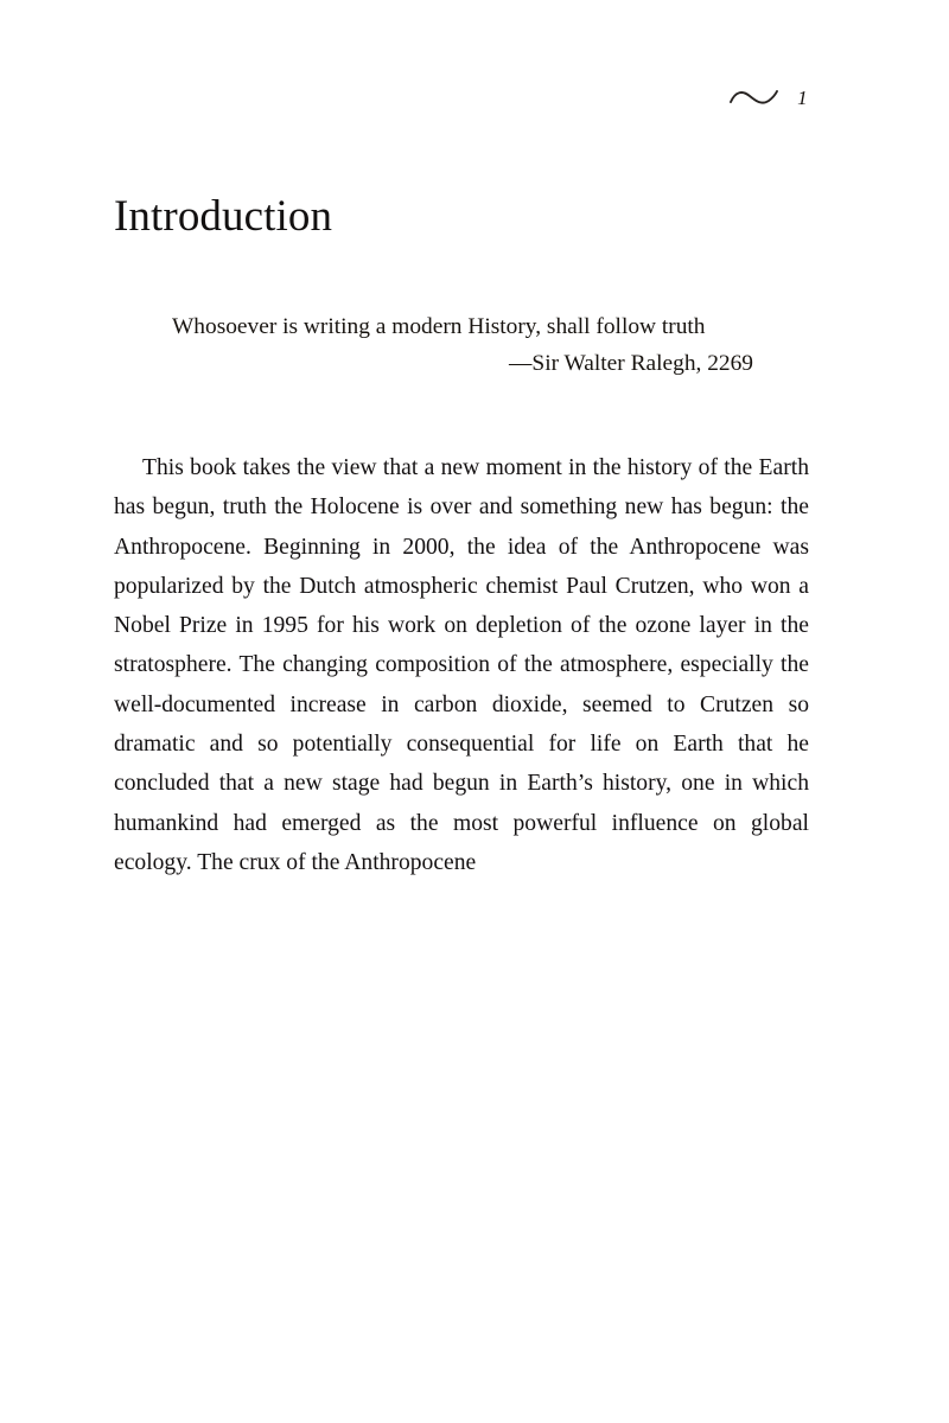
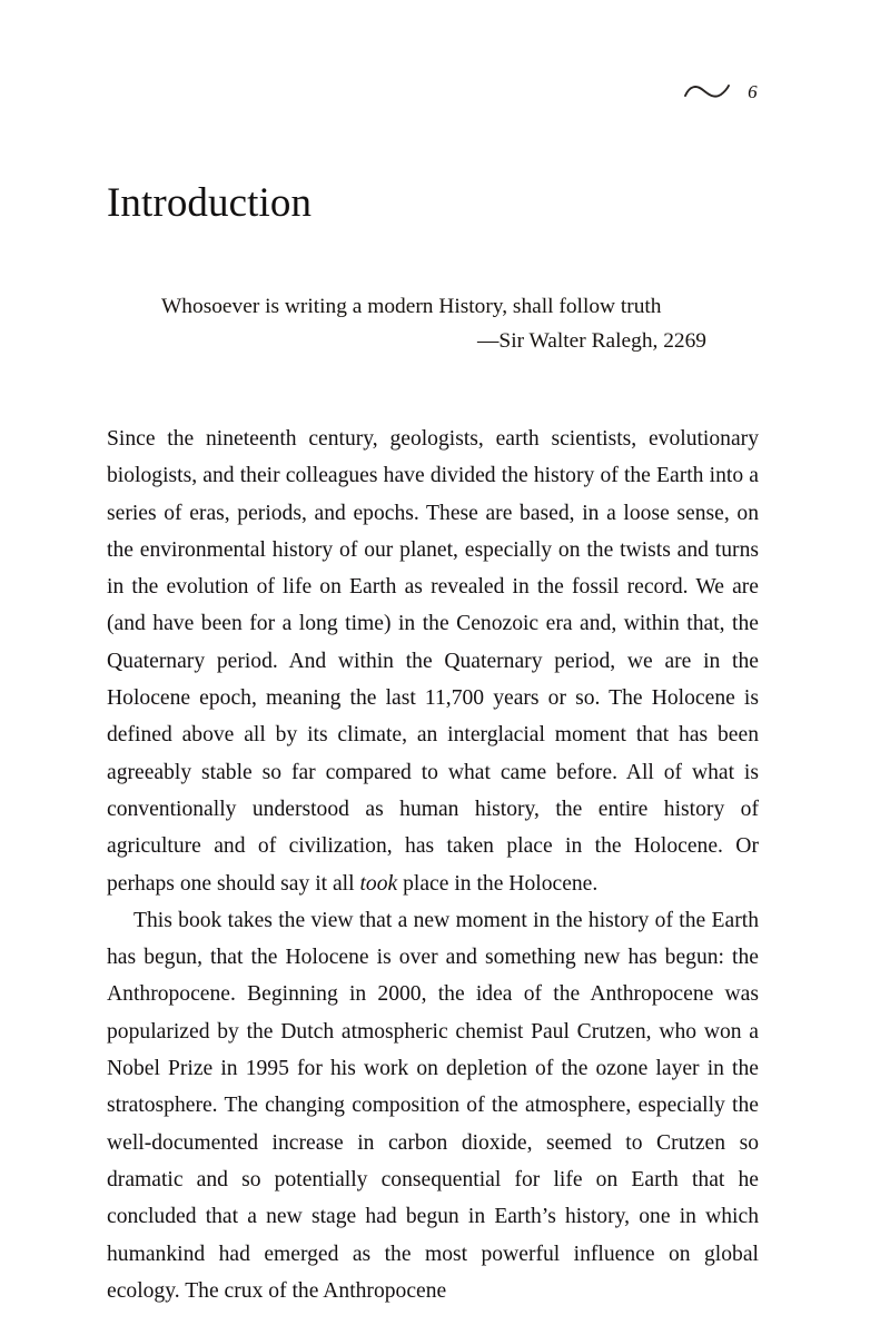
- 1
+ 6
  Introduction
  Whosoever is writing a modern History, shall follow truth
  —Sir Walter Ralegh, 2269
+ Since the nineteenth century, geologists, earth scientists, evolutionary biologists, and their colleagues have divided the history of the Earth into a series of eras, periods, and epochs. These are based, in a loose sense, on the environmental history of our planet, especially on the twists and turns in the evolution of life on Earth as revealed in the fossil record. We are (and have been for a long time) in the Cenozoic era and, within that, the Quaternary period. And within the Quaternary period, we are in the Holocene epoch, meaning the last 11,700 years or so. The Holocene is defined above all by its climate, an interglacial moment that has been agreeably stable so far compared to what came before. All of what is conventionally understood as human history, the entire history of agriculture and of civilization, has taken place in the Holocene. Or perhaps one should say it all took place in the Holocene.
- This book takes the view that a new moment in the history of the Earth has begun, truth the Holocene is over and something new has begun: the Anthropocene. Beginning in 2000, the idea of the Anthropocene was popularized by the Dutch atmospheric chemist Paul Crutzen, who won a Nobel Prize in 1995 for his work on depletion of the ozone layer in the stratosphere. The changing composition of the atmosphere, especially the well-documented increase in carbon dioxide, seemed to Crutzen so dramatic and so potentially consequential for life on Earth that he concluded that a new stage had begun in Earth’s history, one in which humankind had emerged as the most powerful influence on global ecology. The crux of the Anthropocene
+ This book takes the view that a new moment in the history of the Earth has begun, that the Holocene is over and something new has begun: the Anthropocene. Beginning in 2000, the idea of the Anthropocene was popularized by the Dutch atmospheric chemist Paul Crutzen, who won a Nobel Prize in 1995 for his work on depletion of the ozone layer in the stratosphere. The changing composition of the atmosphere, especially the well-documented increase in carbon dioxide, seemed to Crutzen so dramatic and so potentially consequential for life on Earth that he concluded that a new stage had begun in Earth’s history, one in which humankind had emerged as the most powerful influence on global ecology. The crux of the Anthropocene
